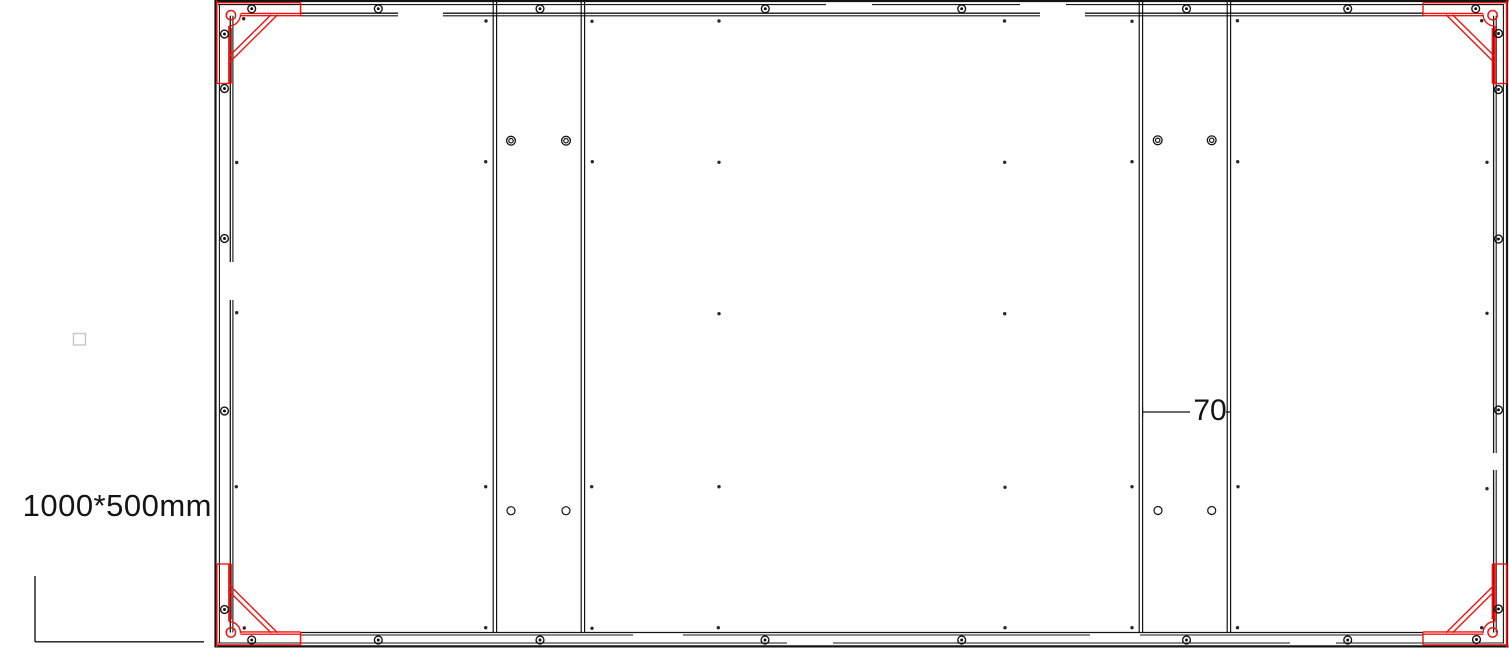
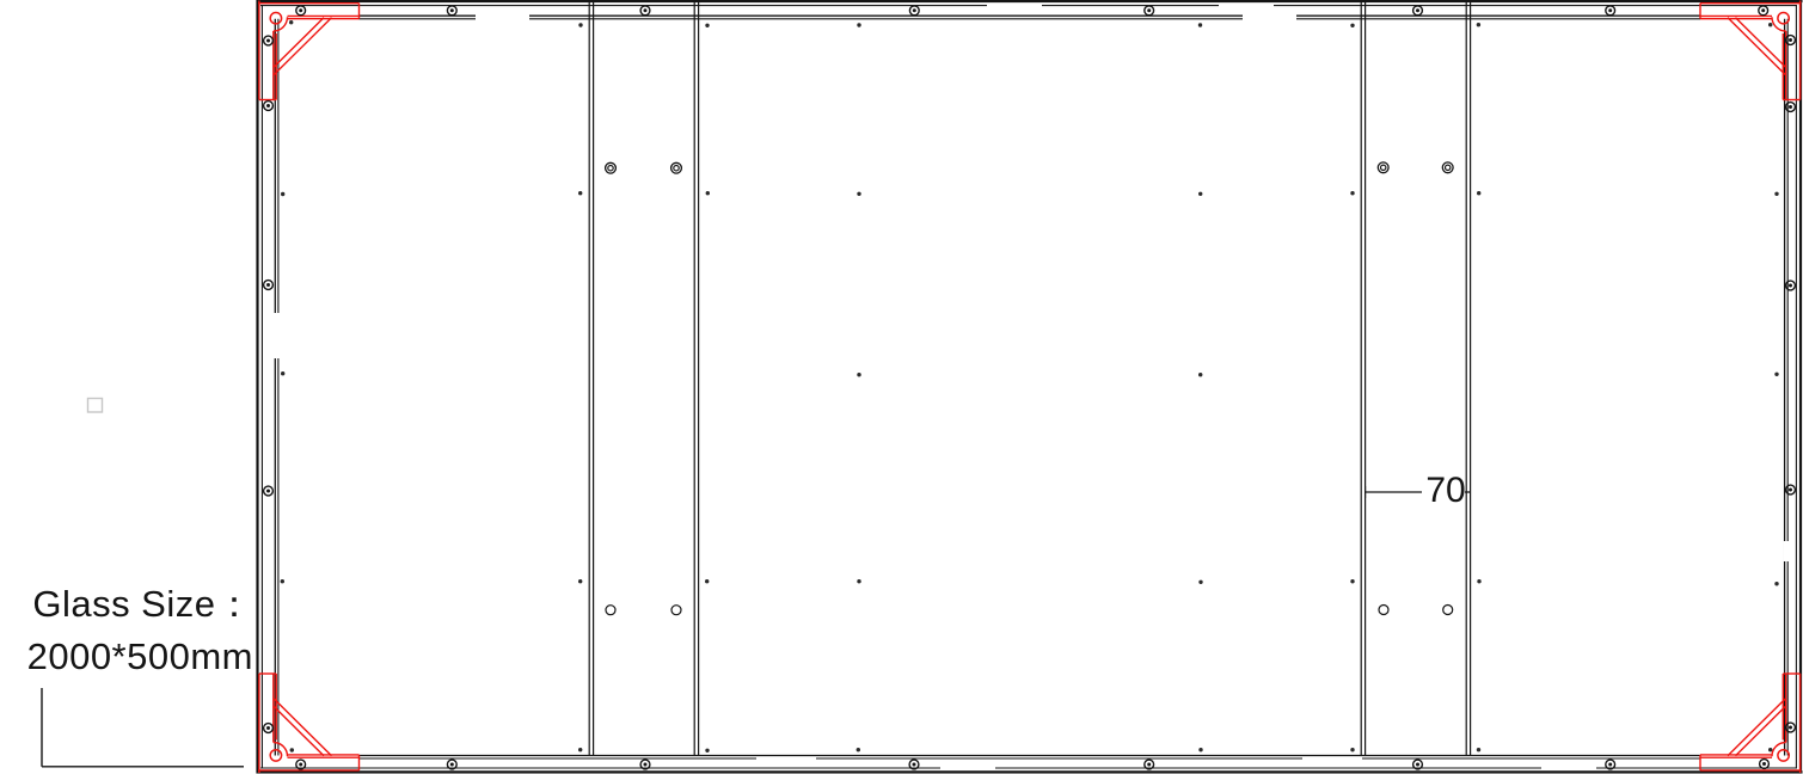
+ Glass Size：
- 1000*500mm
+ 2000*500mm
  70
